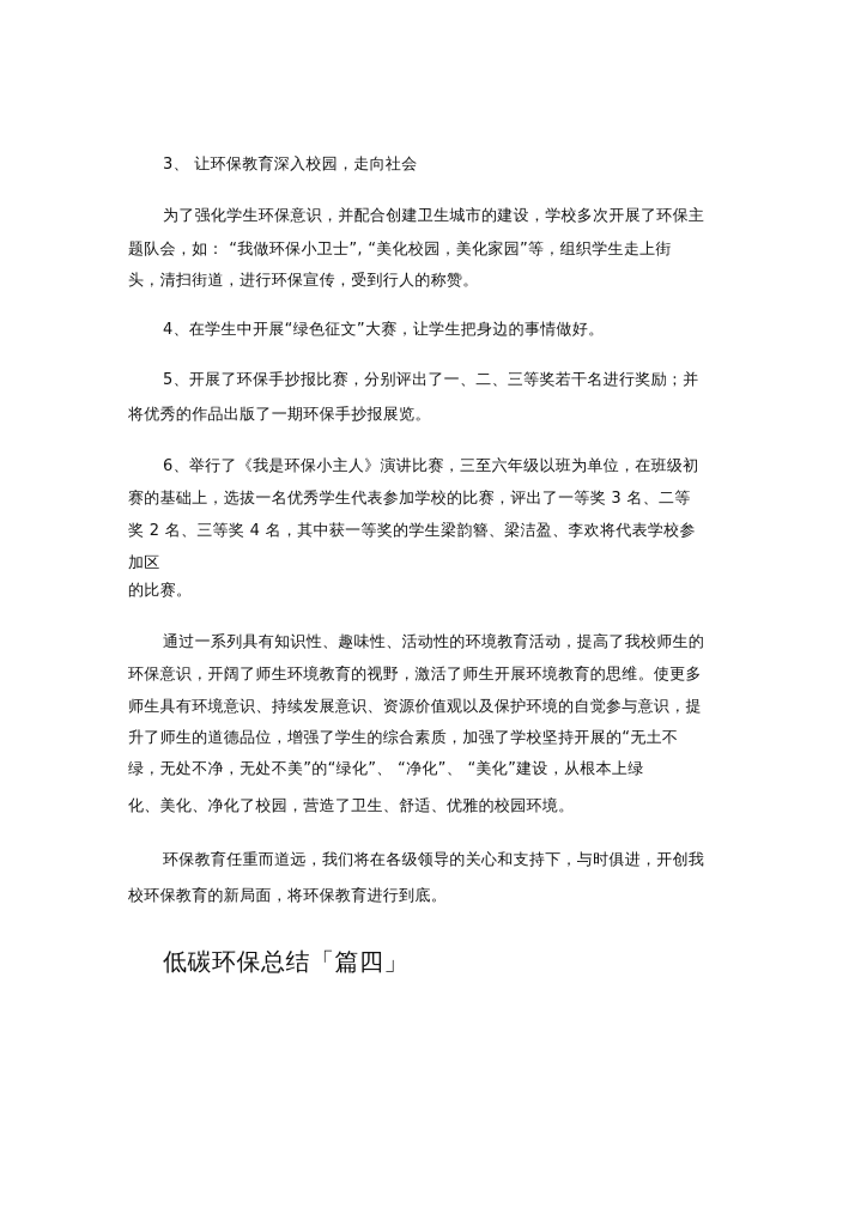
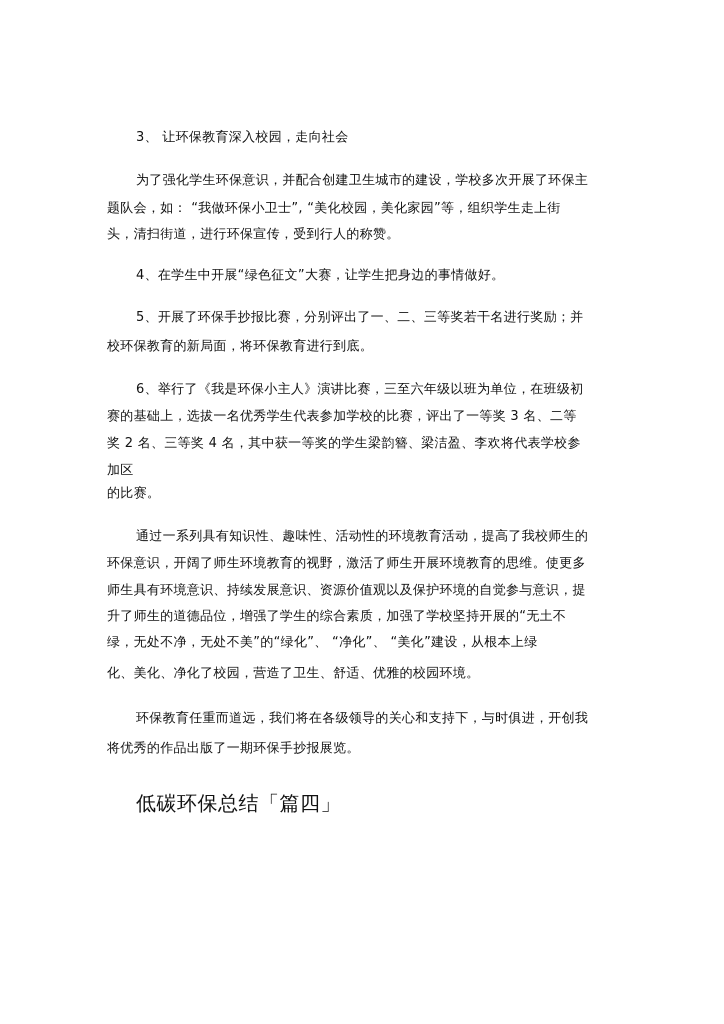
  3、 让环保教育深入校园，走向社会
  为了强化学生环保意识，并配合创建卫生城市的建设，学校多次开展了环保主
  题队会，如： “我做环保小卫士”, “美化校园，美化家园”等，组织学生走上街
  头，清扫街道，进行环保宣传，受到行人的称赞。
  4、在学生中开展“绿色征文”大赛，让学生把身边的事情做好。
  5、开展了环保手抄报比赛，分别评出了一、二、三等奖若干名进行奖励；并
- 将优秀的作品出版了一期环保手抄报展览。
+ 校环保教育的新局面，将环保教育进行到底。
  6、举行了《我是环保小主人》演讲比赛，三至六年级以班为单位，在班级初
  赛的基础上，选拔一名优秀学生代表参加学校的比赛，评出了一等奖 3 名、二等
  奖 2 名、三等奖 4 名，其中获一等奖的学生梁韵簪、梁洁盈、李欢将代表学校参
  加区
  的比赛。
  通过一系列具有知识性、趣味性、活动性的环境教育活动，提高了我校师生的
  环保意识，开阔了师生环境教育的视野，激活了师生开展环境教育的思维。使更多
  师生具有环境意识、持续发展意识、资源价值观以及保护环境的自觉参与意识，提
  升了师生的道德品位，增强了学生的综合素质，加强了学校坚持开展的“无土不
  绿，无处不净，无处不美”的“绿化”、 “净化”、 “美化”建设，从根本上绿
  化、美化、净化了校园，营造了卫生、舒适、优雅的校园环境。
  环保教育任重而道远，我们将在各级领导的关心和支持下，与时俱进，开创我
- 校环保教育的新局面，将环保教育进行到底。
+ 将优秀的作品出版了一期环保手抄报展览。
  低碳环保总结「篇四」
